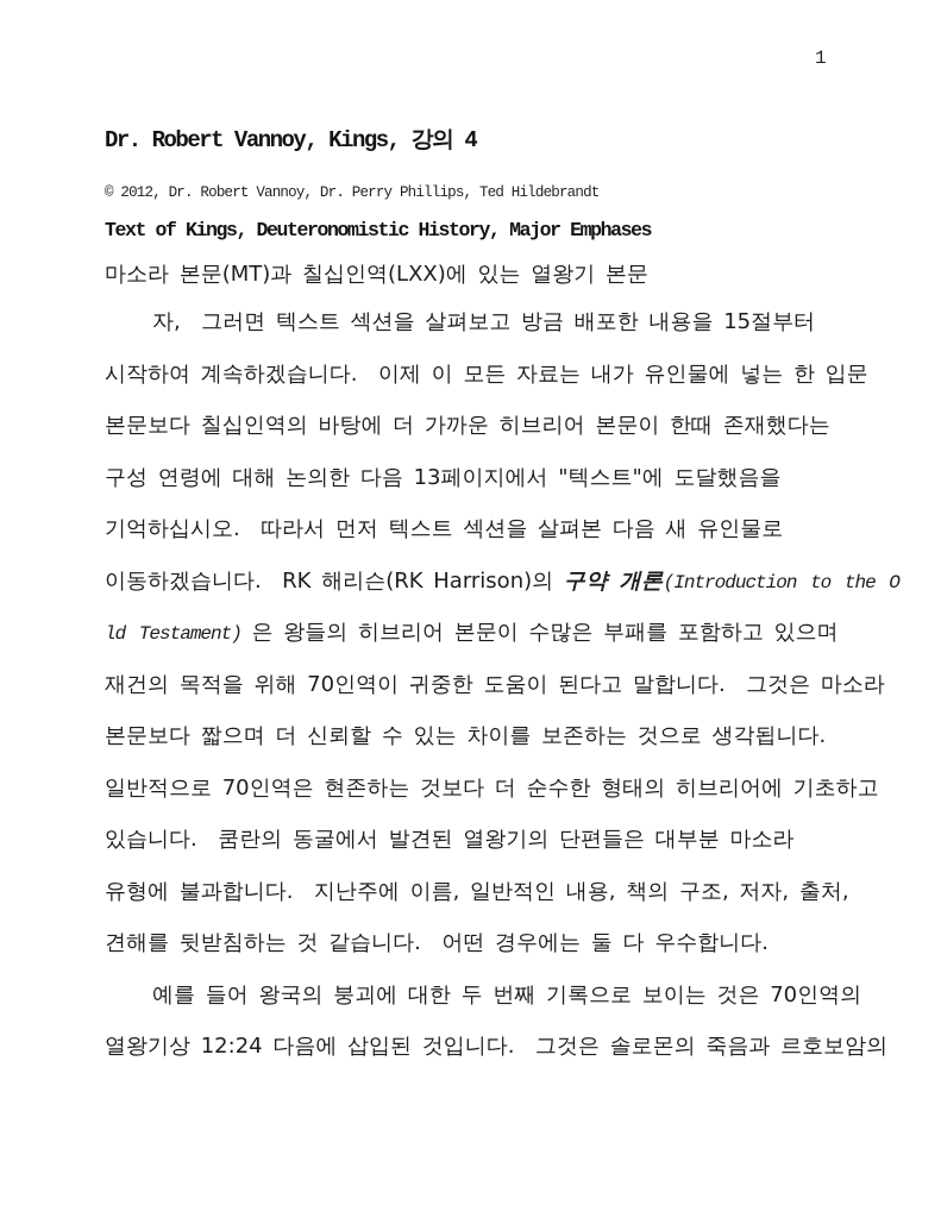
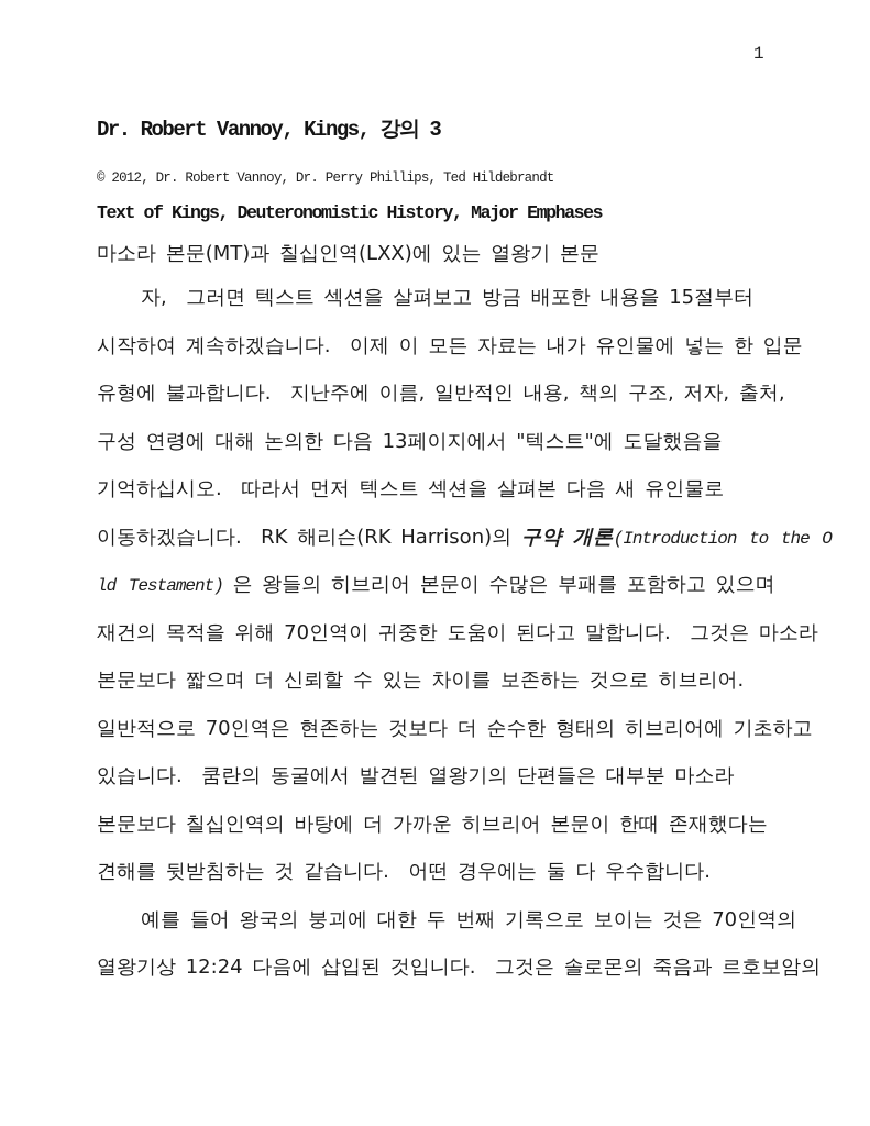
  1
- Dr. Robert Vannoy, Kings, 강의 4
+ Dr. Robert Vannoy, Kings, 강의 3
  © 2012, Dr. Robert Vannoy, Dr. Perry Phillips, Ted Hildebrandt
  Text of Kings, Deuteronomistic History, Major Emphases
  마소라 본문(MT)과 칠십인역(LXX)에 있는 열왕기 본문
  자, 그러면 텍스트 섹션을 살펴보고 방금 배포한 내용을 15절부터
  시작하여 계속하겠습니다. 이제 이 모든 자료는 내가 유인물에 넣는 한 입문
- 본문보다 칠십인역의 바탕에 더 가까운 히브리어 본문이 한때 존재했다는
+ 유형에 불과합니다. 지난주에 이름, 일반적인 내용, 책의 구조, 저자, 출처,
  구성 연령에 대해 논의한 다음 13페이지에서 "텍스트"에 도달했음을
  기억하십시오. 따라서 먼저 텍스트 섹션을 살펴본 다음 새 유인물로
  이동하겠습니다. RK 해리슨(RK Harrison)의 구약 개론(Introduction to the O
  ld Testament) 은 왕들의 히브리어 본문이 수많은 부패를 포함하고 있으며
  재건의 목적을 위해 70인역이 귀중한 도움이 된다고 말합니다. 그것은 마소라
- 본문보다 짧으며 더 신뢰할 수 있는 차이를 보존하는 것으로 생각됩니다.
+ 본문보다 짧으며 더 신뢰할 수 있는 차이를 보존하는 것으로 히브리어.
  일반적으로 70인역은 현존하는 것보다 더 순수한 형태의 히브리어에 기초하고
  있습니다. 쿰란의 동굴에서 발견된 열왕기의 단편들은 대부분 마소라
- 유형에 불과합니다. 지난주에 이름, 일반적인 내용, 책의 구조, 저자, 출처,
+ 본문보다 칠십인역의 바탕에 더 가까운 히브리어 본문이 한때 존재했다는
  견해를 뒷받침하는 것 같습니다. 어떤 경우에는 둘 다 우수합니다.
  예를 들어 왕국의 붕괴에 대한 두 번째 기록으로 보이는 것은 70인역의
  열왕기상 12:24 다음에 삽입된 것입니다. 그것은 솔로몬의 죽음과 르호보암의
